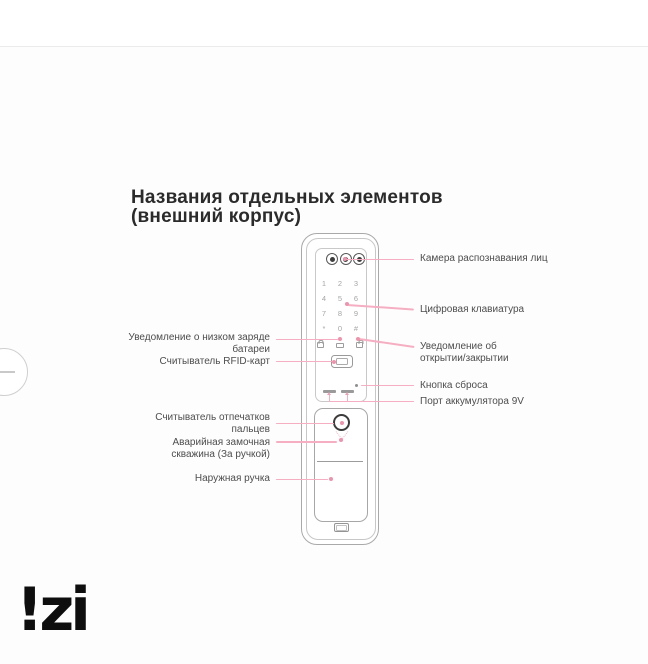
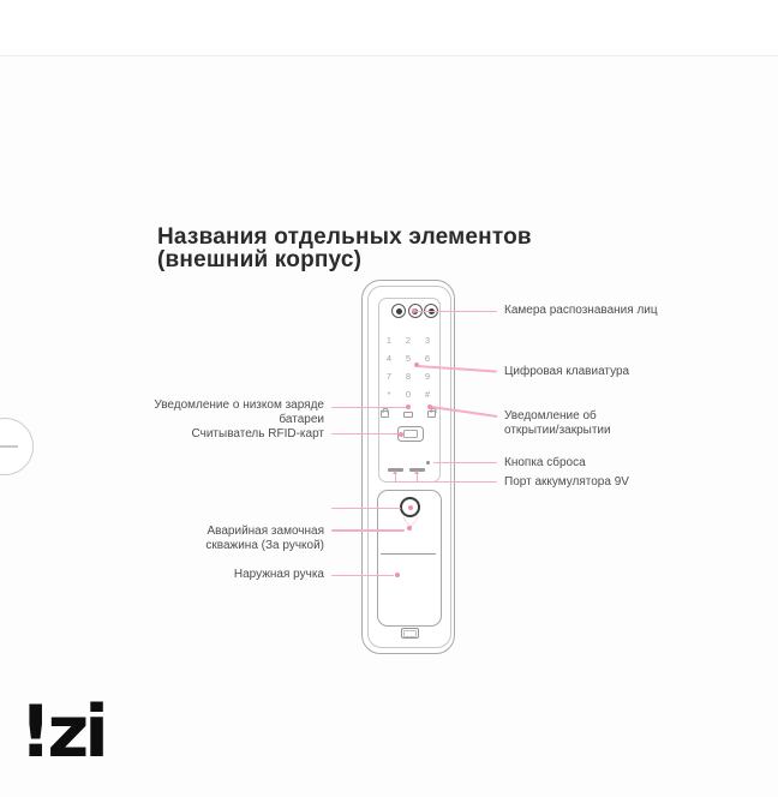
  Названия отдельных элементов
  (внешний корпус)
  1
  2
  3
  4
  5
  6
  7
  8
  9
  *
  0
  #
  Камера распознавания лиц
  Цифровая клавиатура
  Уведомление об
  открытии/закрытии
  Кнопка сброса
  Порт аккумулятора 9V
  Уведомление о низком заряде
  батареи
  Считыватель RFID-карт
- Считыватель отпечатков
- пальцев
  Аварийная замочная
  скважина (За ручкой)
  Наружная ручка
  !zi
